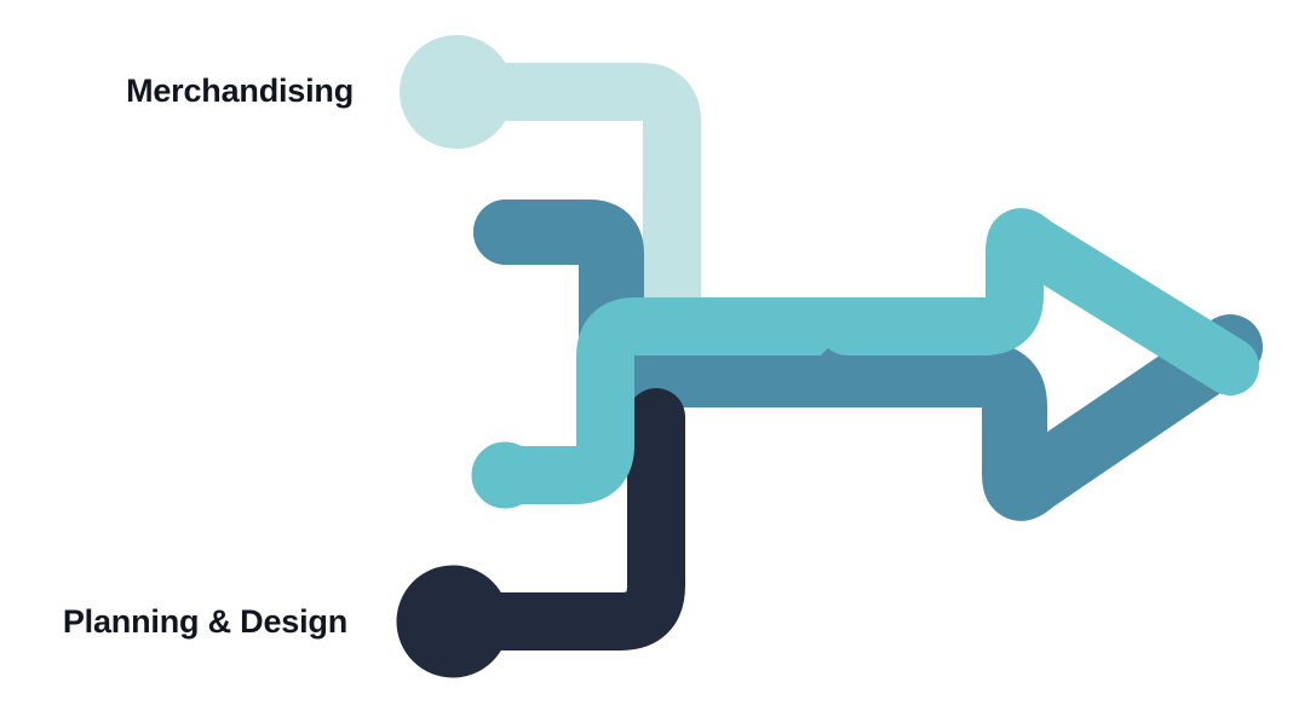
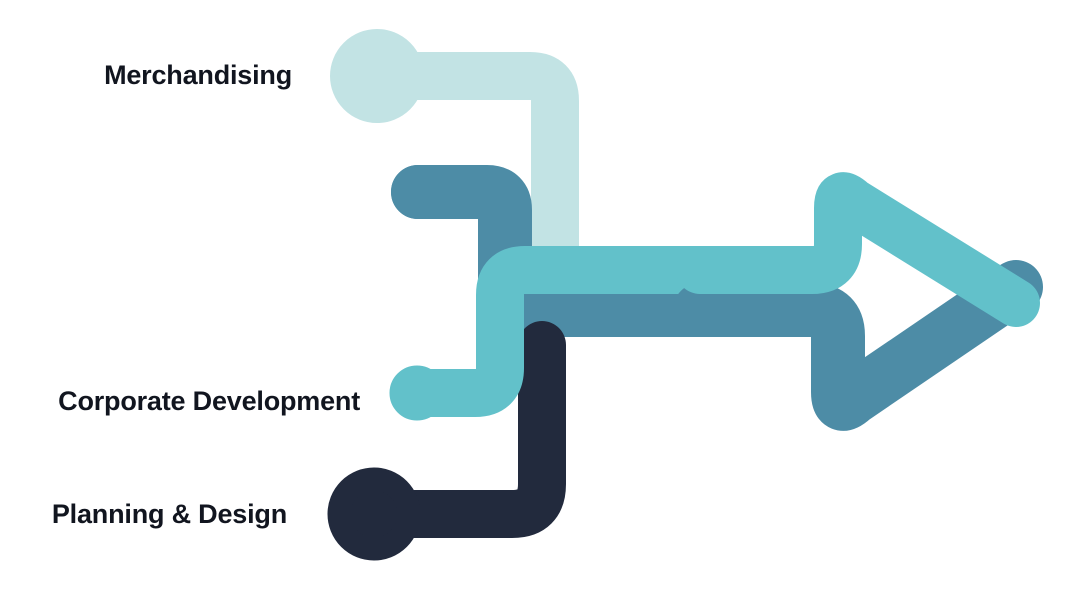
  Merchandising
+ Corporate Development
  Planning & Design
